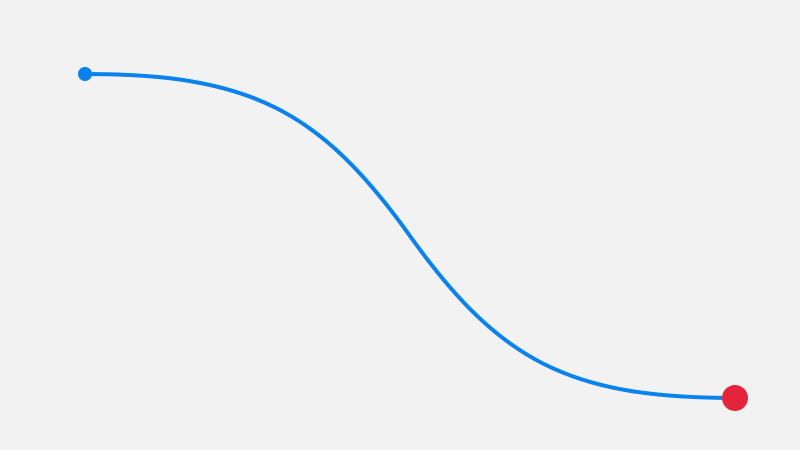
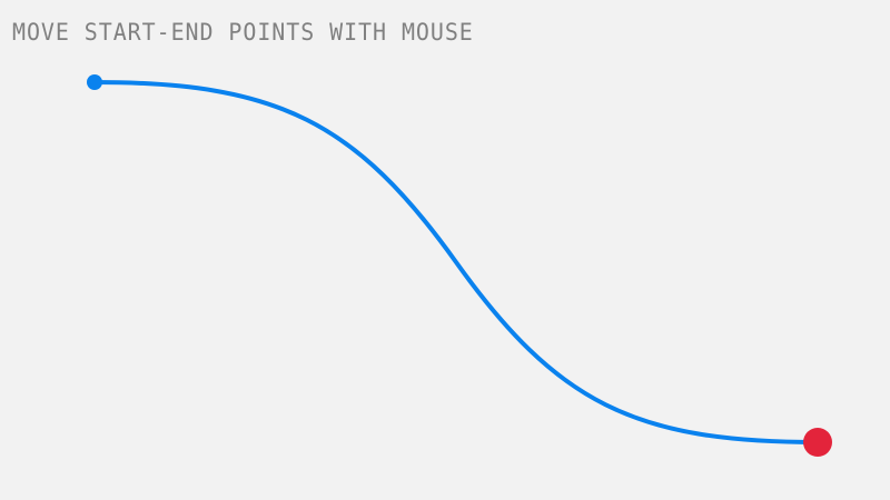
+ MOVE START-END POINTS WITH MOUSE
